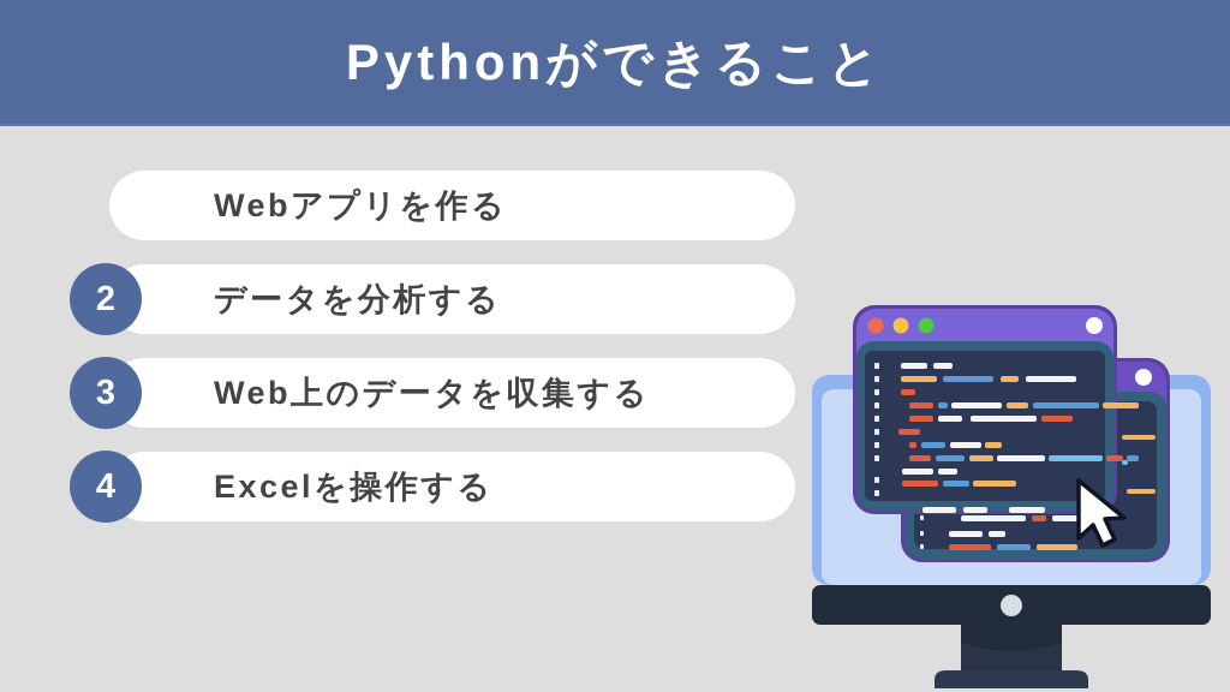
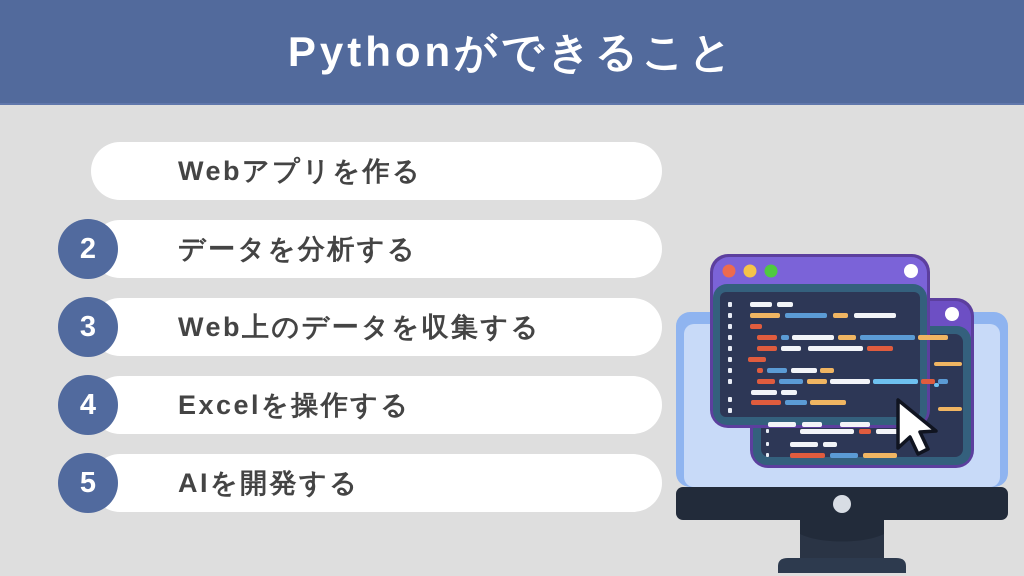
  Pythonができること
  Webアプリを作る
  データを分析する
  2
  Web上のデータを収集する
  3
  Excelを操作する
  4
+ AIを開発する
+ 5
